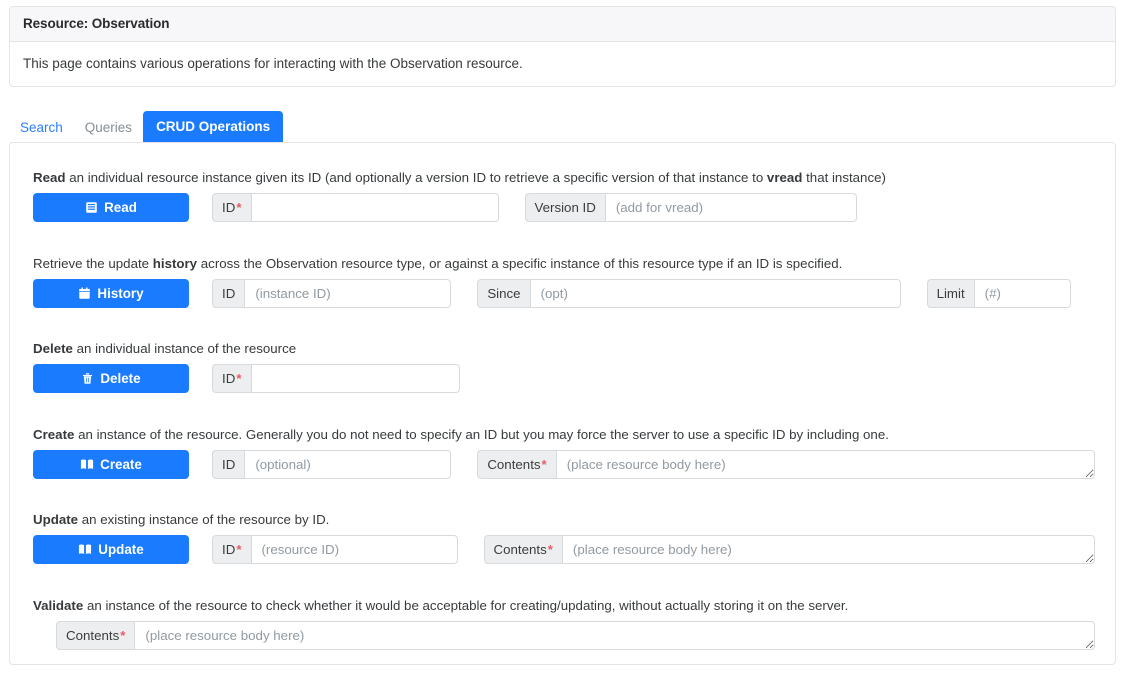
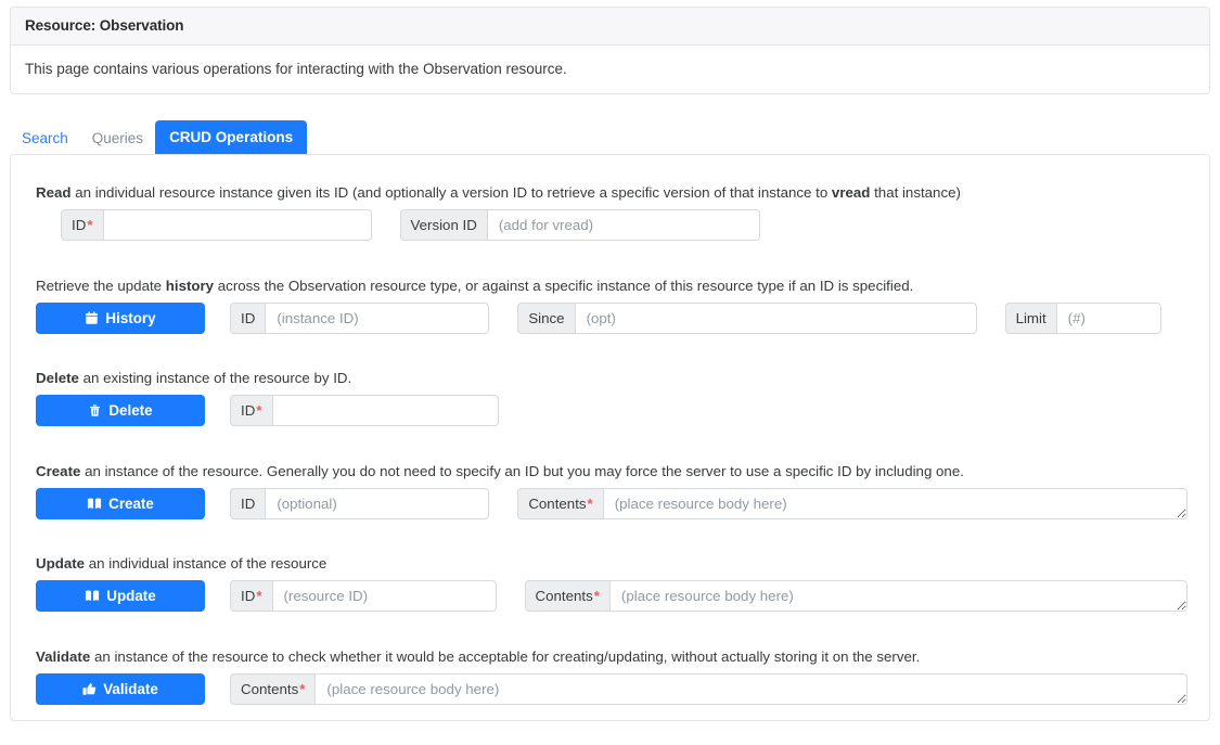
  Resource: Observation
  This page contains various operations for interacting with the Observation resource.
  Search
  Queries
  CRUD Operations
  Read an individual resource instance given its ID (and optionally a version ID to retrieve a specific version of that instance to vread that instance)
- Read
  ID
  *
  Version ID
  (add for vread)
  Retrieve the update history across the Observation resource type, or against a specific instance of this resource type if an ID is specified.
  History
  ID
  (instance ID)
  Since
  (opt)
  Limit
  (#)
- Delete an individual instance of the resource
+ Delete an existing instance of the resource by ID.
  Delete
  ID
  *
  Create an instance of the resource. Generally you do not need to specify an ID but you may force the server to use a specific ID by including one.
  Create
  ID
  (optional)
  Contents
  *
  (place resource body here)
- Update an existing instance of the resource by ID.
+ Update an individual instance of the resource
  Update
  ID
  *
  (resource ID)
  Contents
  *
  (place resource body here)
  Validate an instance of the resource to check whether it would be acceptable for creating/updating, without actually storing it on the server.
+ Validate
  Contents
  *
  (place resource body here)
